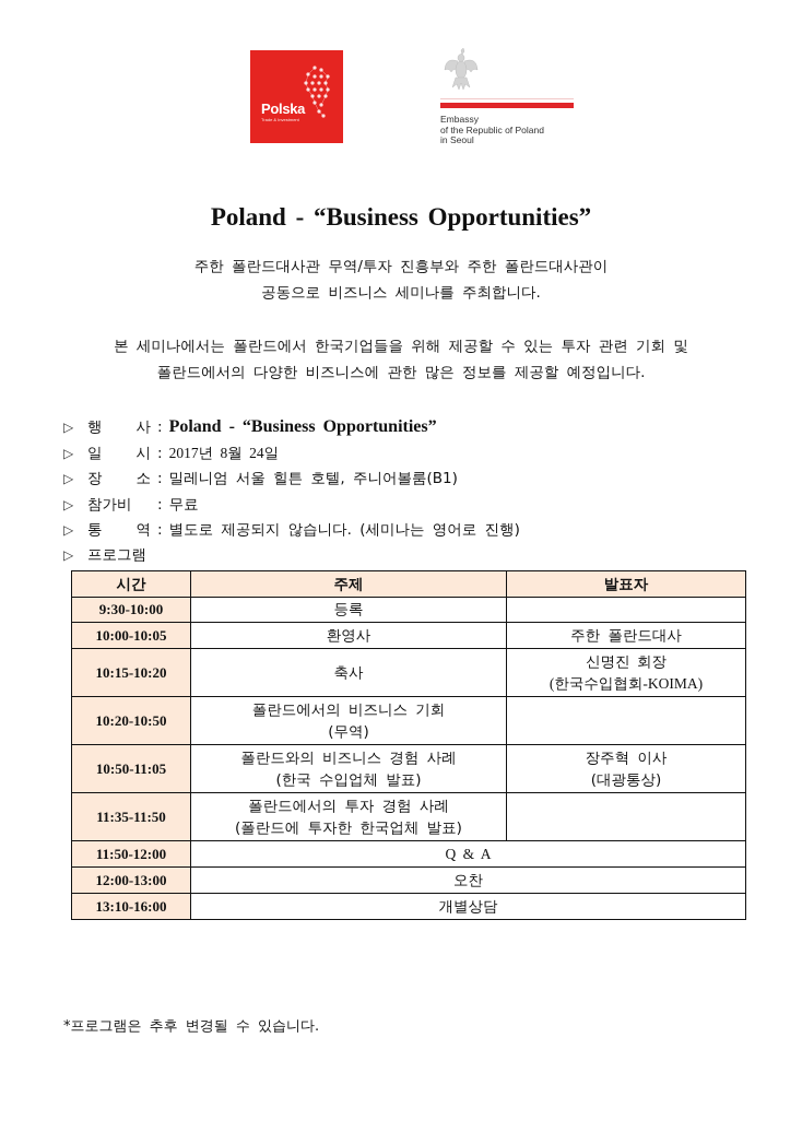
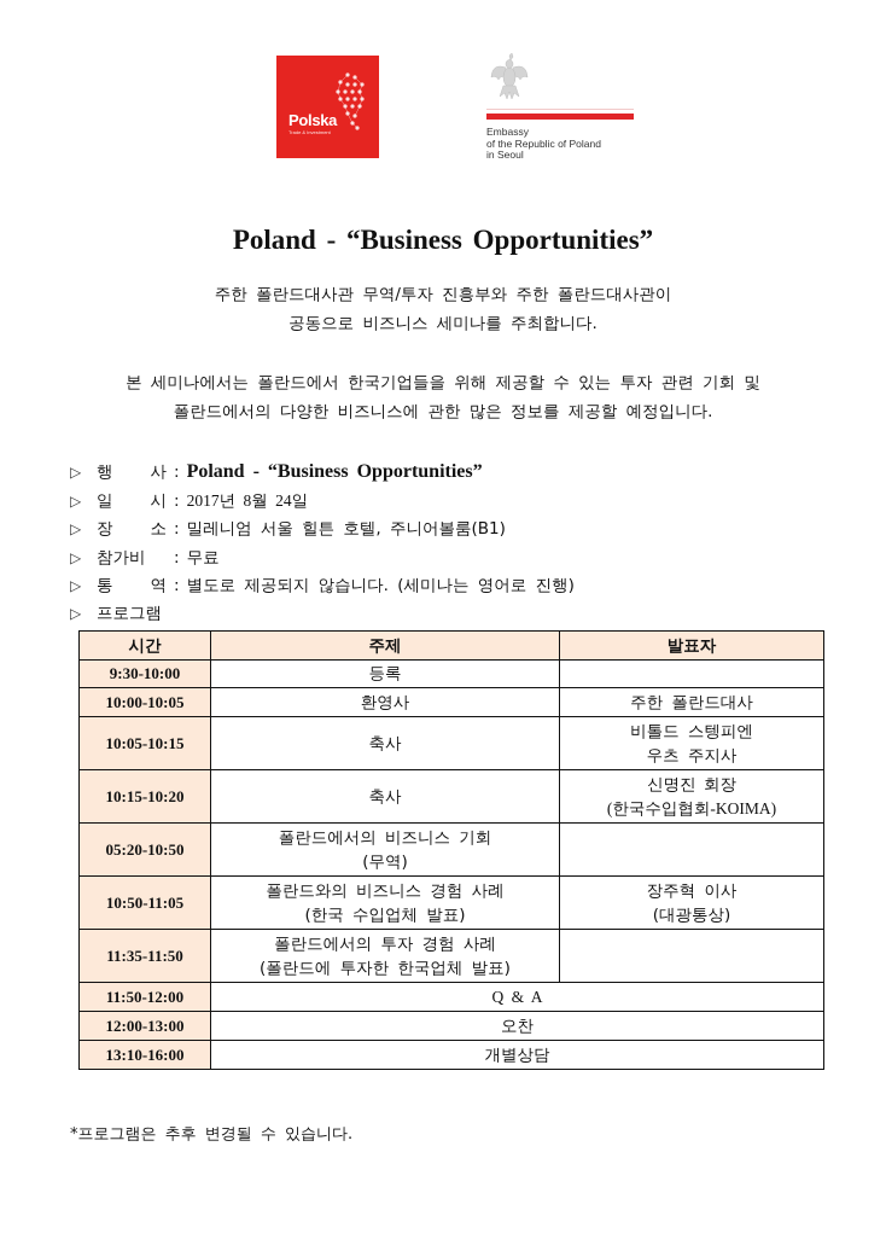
  Polska
  Embassy of the Republic of Poland in Seoul
  Poland - “Business Opportunities”
  주한 폴란드대사관 무역/투자 진흥부와 주한 폴란드대사관이
  공동으로 비즈니스 세미나를 주최합니다.
  본 세미나에서는 폴란드에서 한국기업들을 위해 제공할 수 있는 투자 관련 기회 및
  폴란드에서의 다양한 비즈니스에 관한 많은 정보를 제공할 예정입니다.
  ▷
  행 사
  :
  Poland - “Business Opportunities”
  ▷
  일 시
  :
  2017년 8월 24일
  ▷
  장 소
  :
  밀레니엄 서울 힐튼 호텔, 주니어볼룸(B1)
  ▷
  참가비
  :
  무료
  ▷
  통 역
  :
  별도로 제공되지 않습니다. (세미나는 영어로 진행)
  ▷
  프로그램
  시간	주제	발표자
  9:30-10:00	등록
  10:00-10:05	환영사	주한 폴란드대사
+ 10:05-10:15	축사	비톨드 스텡피엔우츠 주지사
  10:15-10:20	축사	신명진 회장(한국수입협회-KOIMA)
- 10:20-10:50	폴란드에서의 비즈니스 기회(무역)
+ 05:20-10:50	폴란드에서의 비즈니스 기회(무역)
  10:50-11:05	폴란드와의 비즈니스 경험 사례(한국 수입업체 발표)	장주혁 이사(대광통상)
  11:35-11:50	폴란드에서의 투자 경험 사례(폴란드에 투자한 한국업체 발표)
  11:50-12:00	Q & A
  12:00-13:00	오찬
  13:10-16:00	개별상담
  *프로그램은 추후 변경될 수 있습니다.
